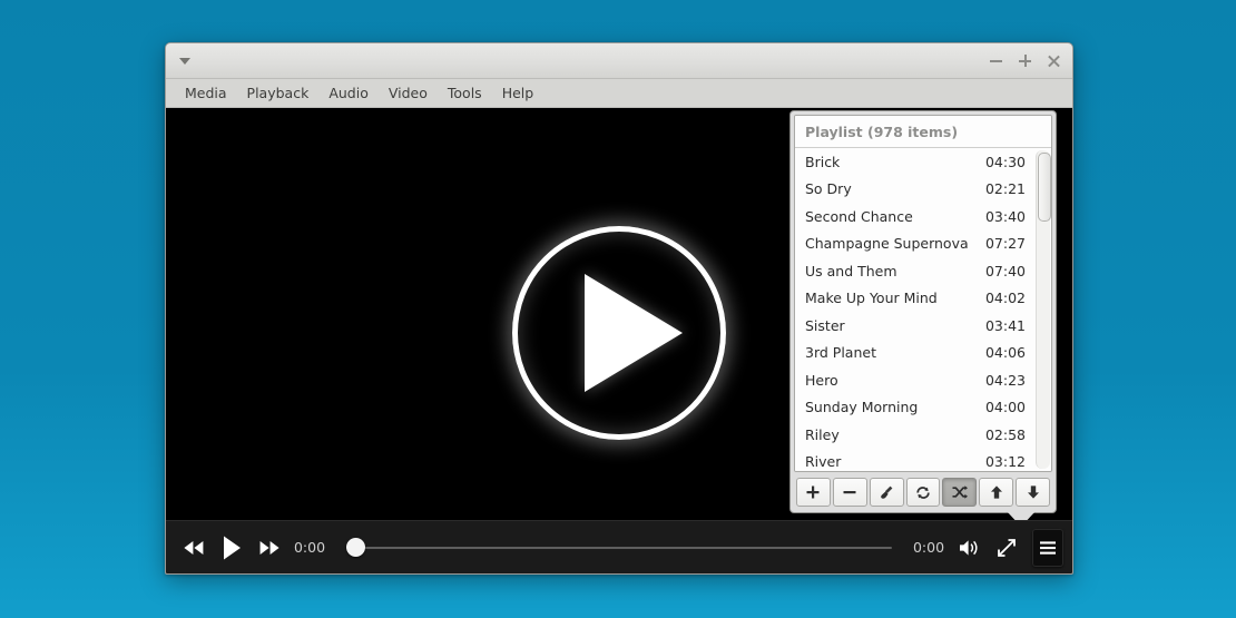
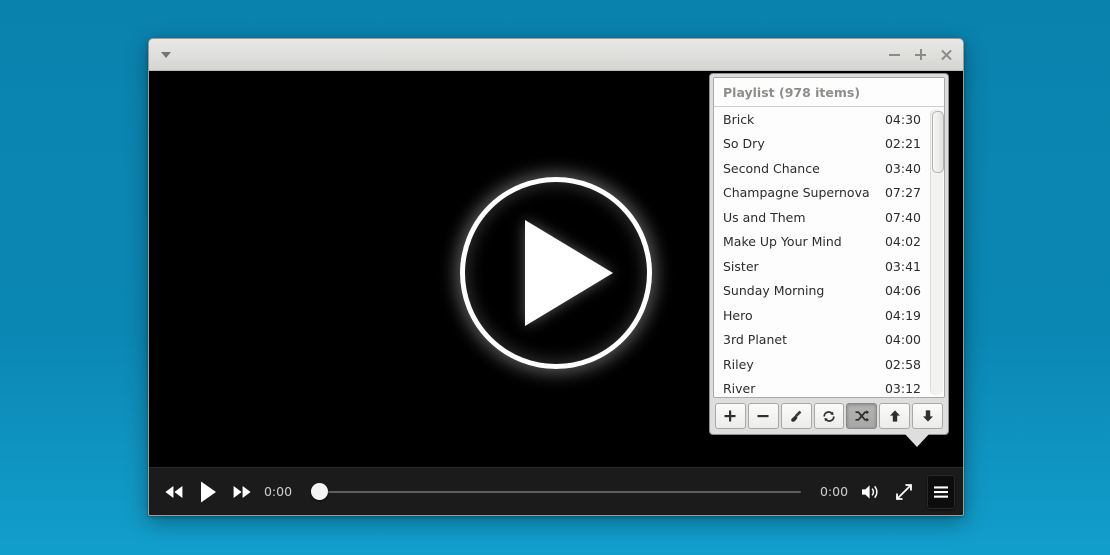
- Media
- Playback
- Audio
- Video
- Tools
- Help
  Playlist (978 items)
  Brick
  04:30
  So Dry
  02:21
  Second Chance
  03:40
  Champagne Supernova
  07:27
  Us and Them
  07:40
  Make Up Your Mind
  04:02
  Sister
  03:41
- 3rd Planet
+ Sunday Morning
  04:06
  Hero
- 04:23
+ 04:19
- Sunday Morning
+ 3rd Planet
  04:00
  Riley
  02:58
  River
  03:12
  0:00
  0:00
